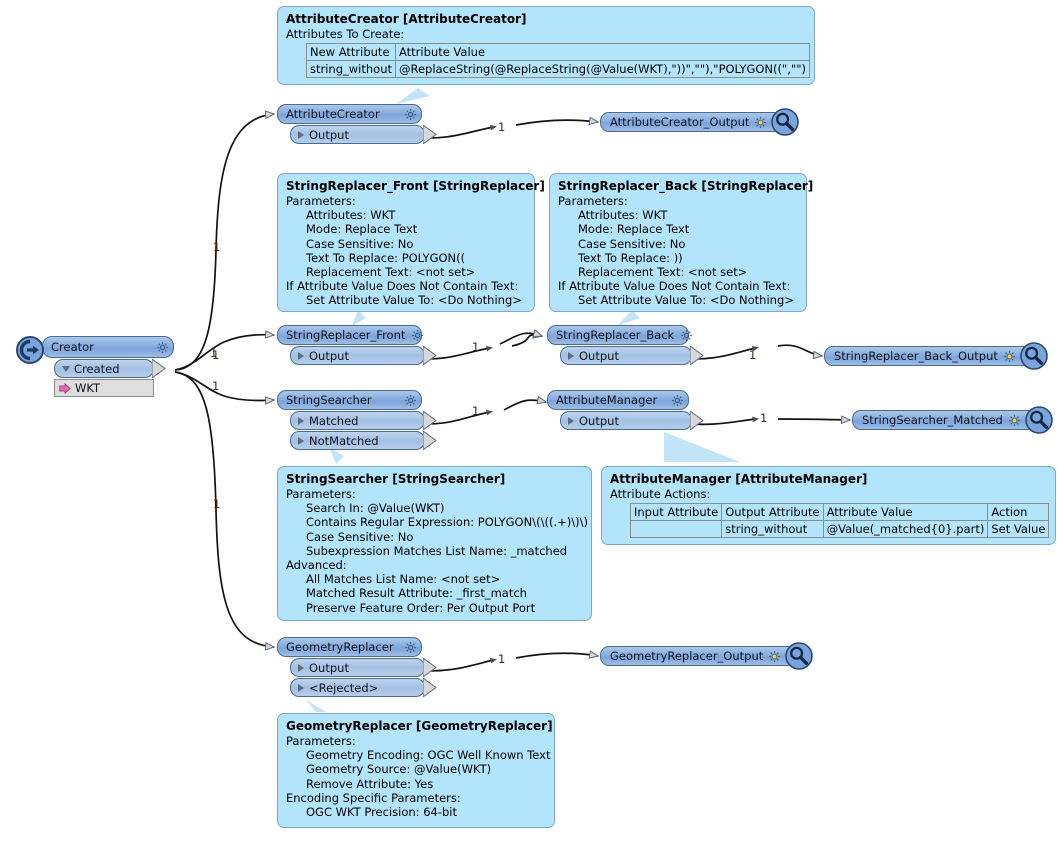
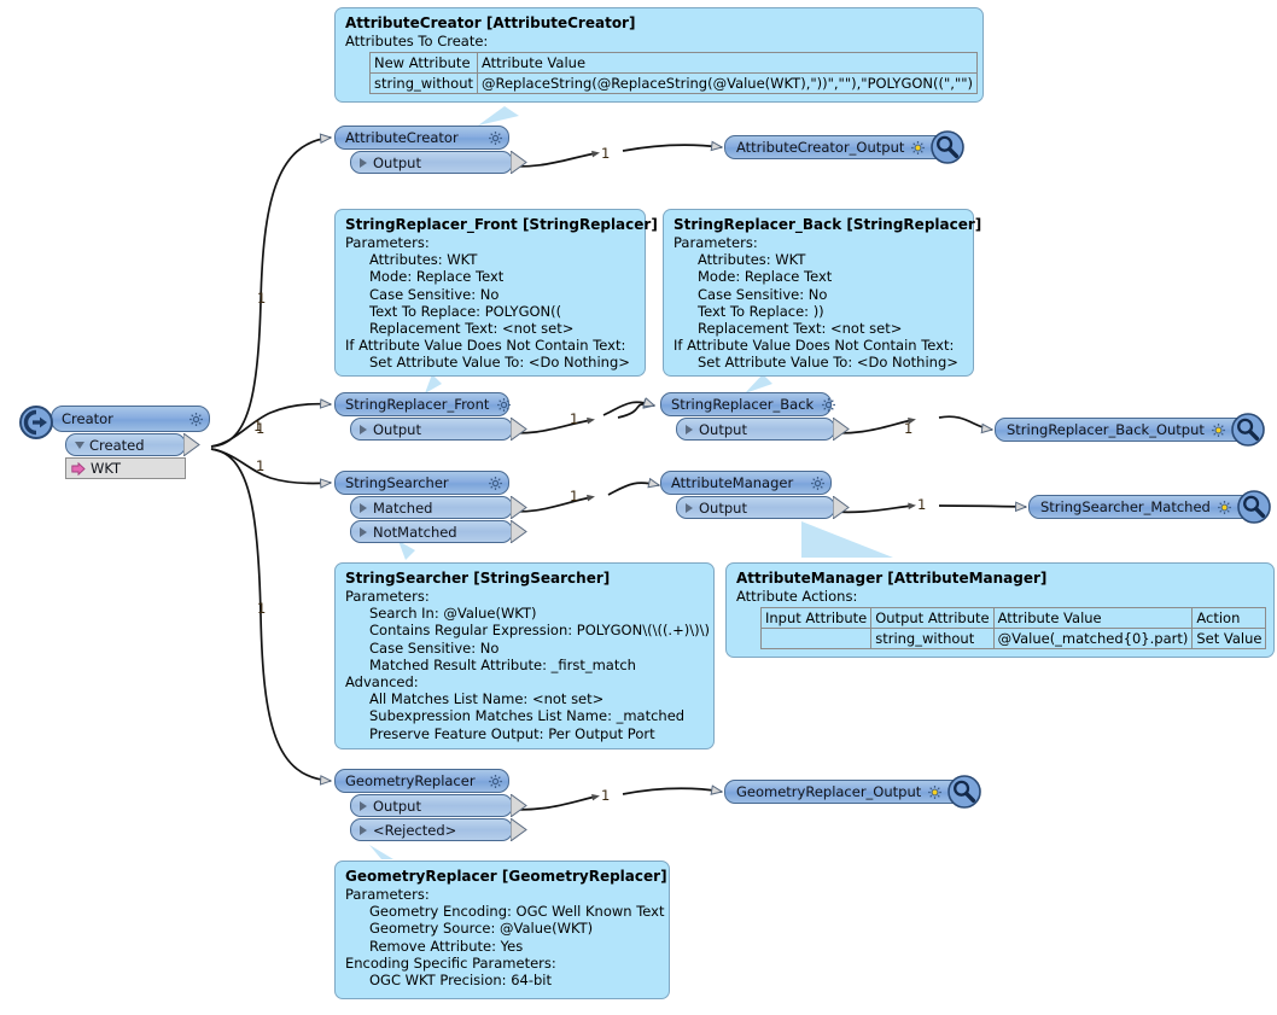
  1
  1
  1
  1
  1
  1
  1
  1
  1
  1
  AttributeCreator [AttributeCreator]
  Attributes To Create:
  New Attribute	Attribute Value
  string_without	@ReplaceString(@ReplaceString(@Value(WKT),"))",""),"POLYGON((","")
  StringReplacer_Front [StringReplacer]
  Parameters:
  Attributes: WKT
  Mode: Replace Text
  Case Sensitive: No
  Text To Replace: POLYGON((
  Replacement Text: <not set>
  If Attribute Value Does Not Contain Text:
  Set Attribute Value To: <Do Nothing>
  StringReplacer_Back [StringReplacer]
  Parameters:
  Attributes: WKT
  Mode: Replace Text
  Case Sensitive: No
  Text To Replace: ))
  Replacement Text: <not set>
  If Attribute Value Does Not Contain Text:
  Set Attribute Value To: <Do Nothing>
  StringSearcher [StringSearcher]
  Parameters:
  Search In: @Value(WKT)
  Contains Regular Expression: POLYGON\(\((.+)\)\)
  Case Sensitive: No
- Subexpression Matches List Name: _matched
+ Matched Result Attribute: _first_match
  Advanced:
  All Matches List Name: <not set>
- Matched Result Attribute: _first_match
+ Subexpression Matches List Name: _matched
- Preserve Feature Order: Per Output Port
+ Preserve Feature Output: Per Output Port
  AttributeManager [AttributeManager]
  Attribute Actions:
  Input Attribute	Output Attribute	Attribute Value	Action
  	string_without	@Value(_matched{0}.part)	Set Value
  GeometryReplacer [GeometryReplacer]
  Parameters:
  Geometry Encoding: OGC Well Known Text
  Geometry Source: @Value(WKT)
  Remove Attribute: Yes
  Encoding Specific Parameters:
  OGC WKT Precision: 64-bit
  Creator
  Created
  WKT
  AttributeCreator
  Output
  StringReplacer_Front
  Output
  StringReplacer_Back
  Output
  StringSearcher
  Matched
  NotMatched
  AttributeManager
  Output
  GeometryReplacer
  Output
  <Rejected>
  AttributeCreator_Output
  StringReplacer_Back_Output
  StringSearcher_Matched
  GeometryReplacer_Output
